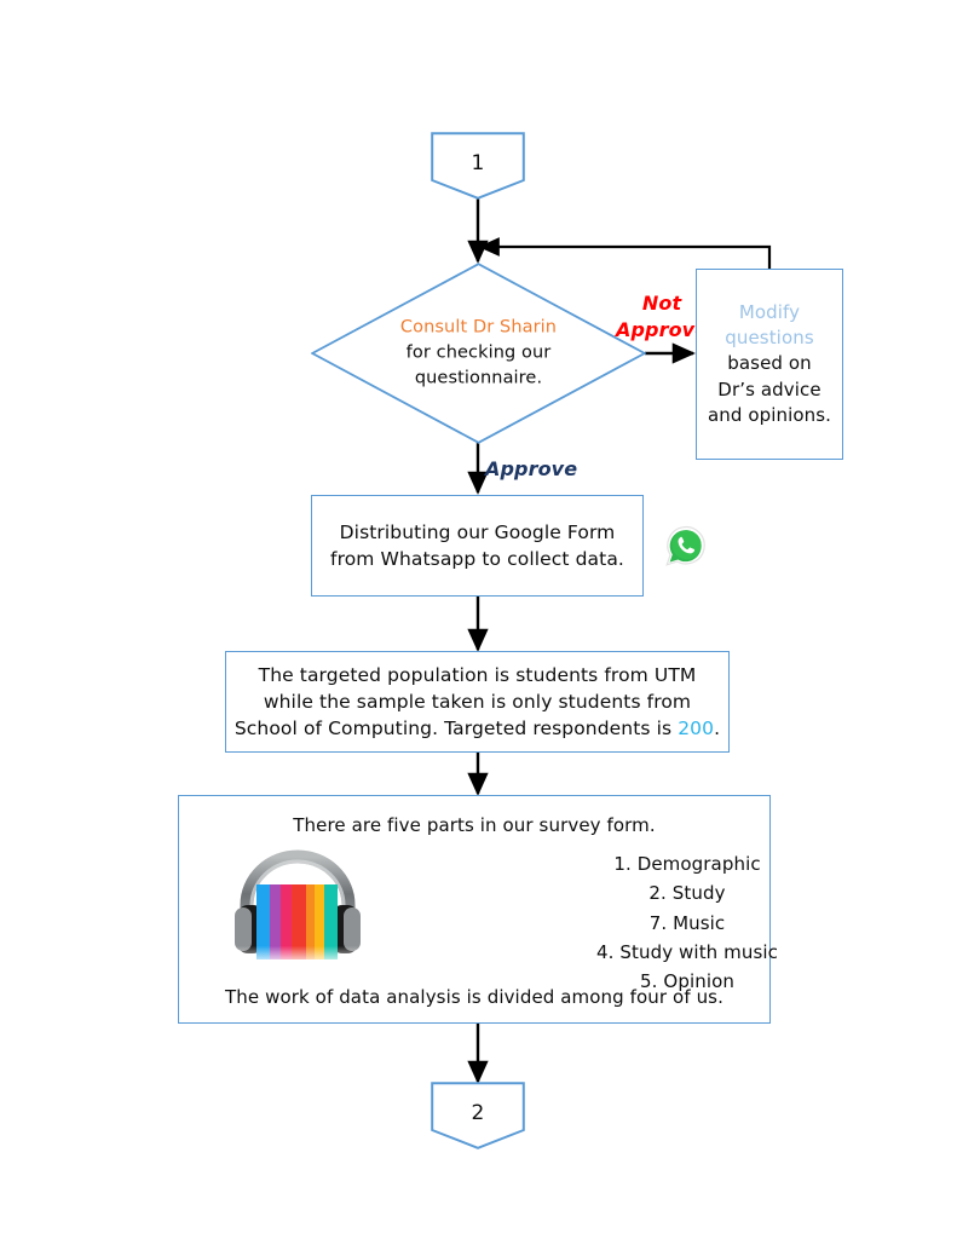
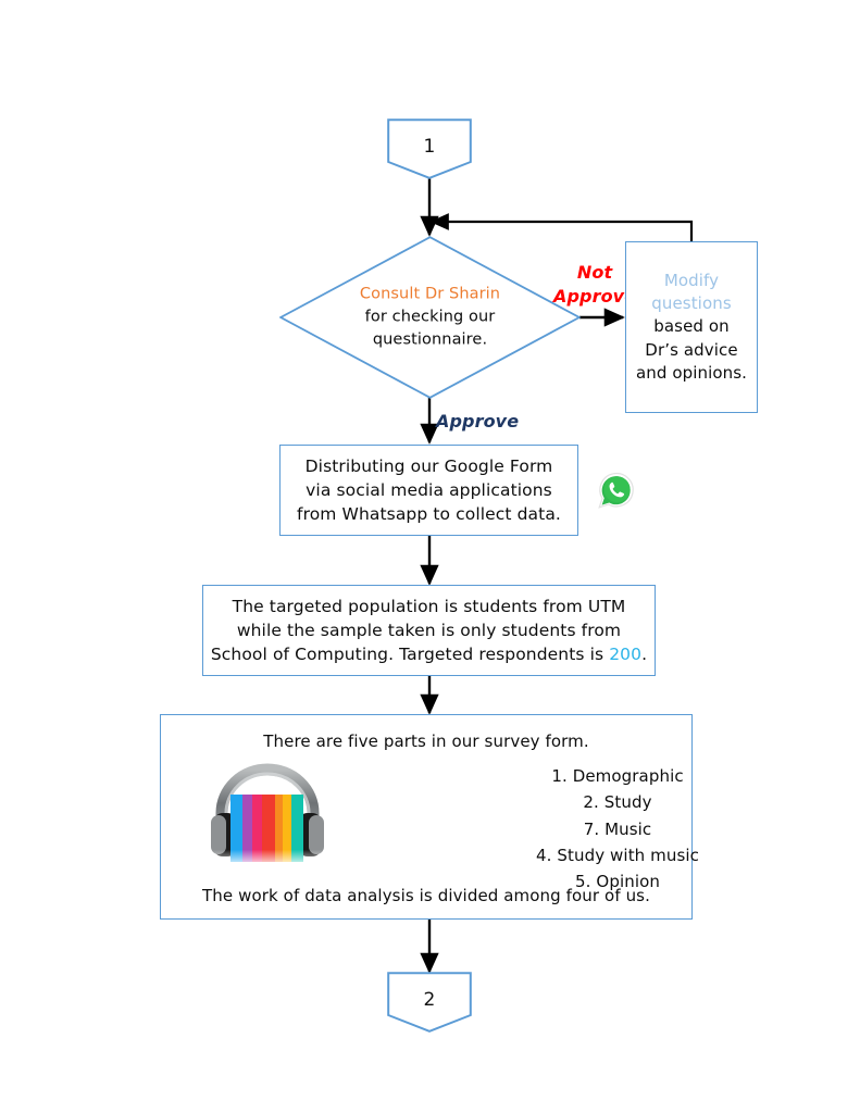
  1
  Consult Dr Sharin
  for checking our
  questionnaire.
  Not
  Approv
  Approve
  Modify
  questions
  based on
  Dr’s advice
  and opinions.
  Distributing our Google Form
+ via social media applications
  from Whatsapp to collect data.
  The targeted population is students from UTM
  while the sample taken is only students from
  School of Computing. Targeted respondents is 200.
  There are five parts in our survey form.
  1. Demographic
  2. Study
  7. Music
  4. Study with music
  5. Opinion
  The work of data analysis is divided among four of us.
  2
